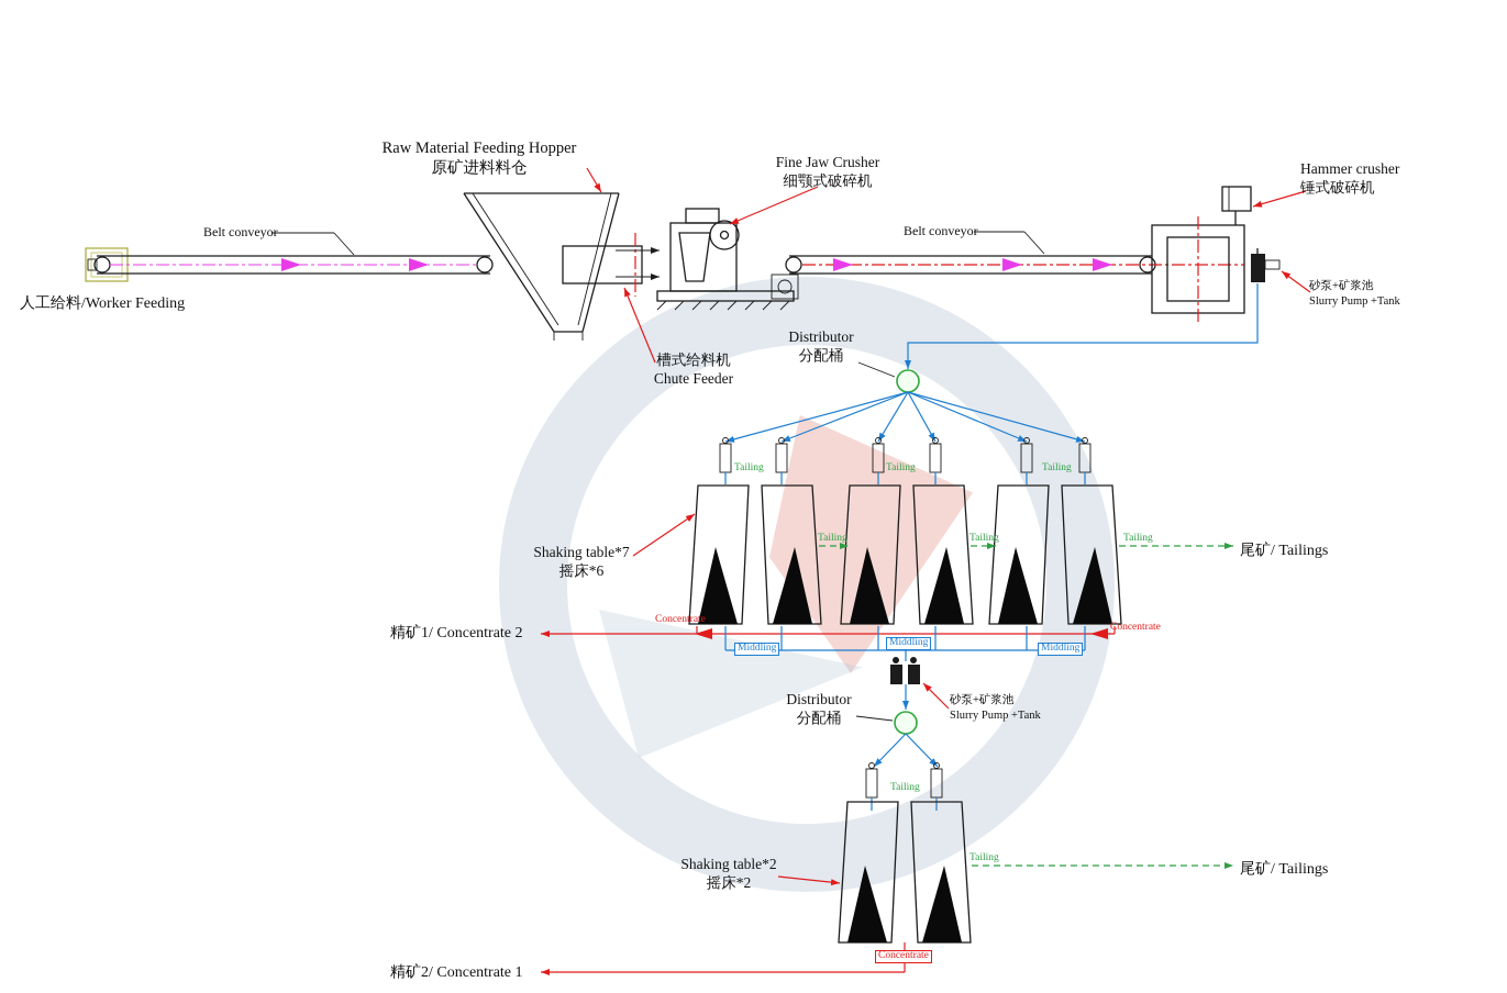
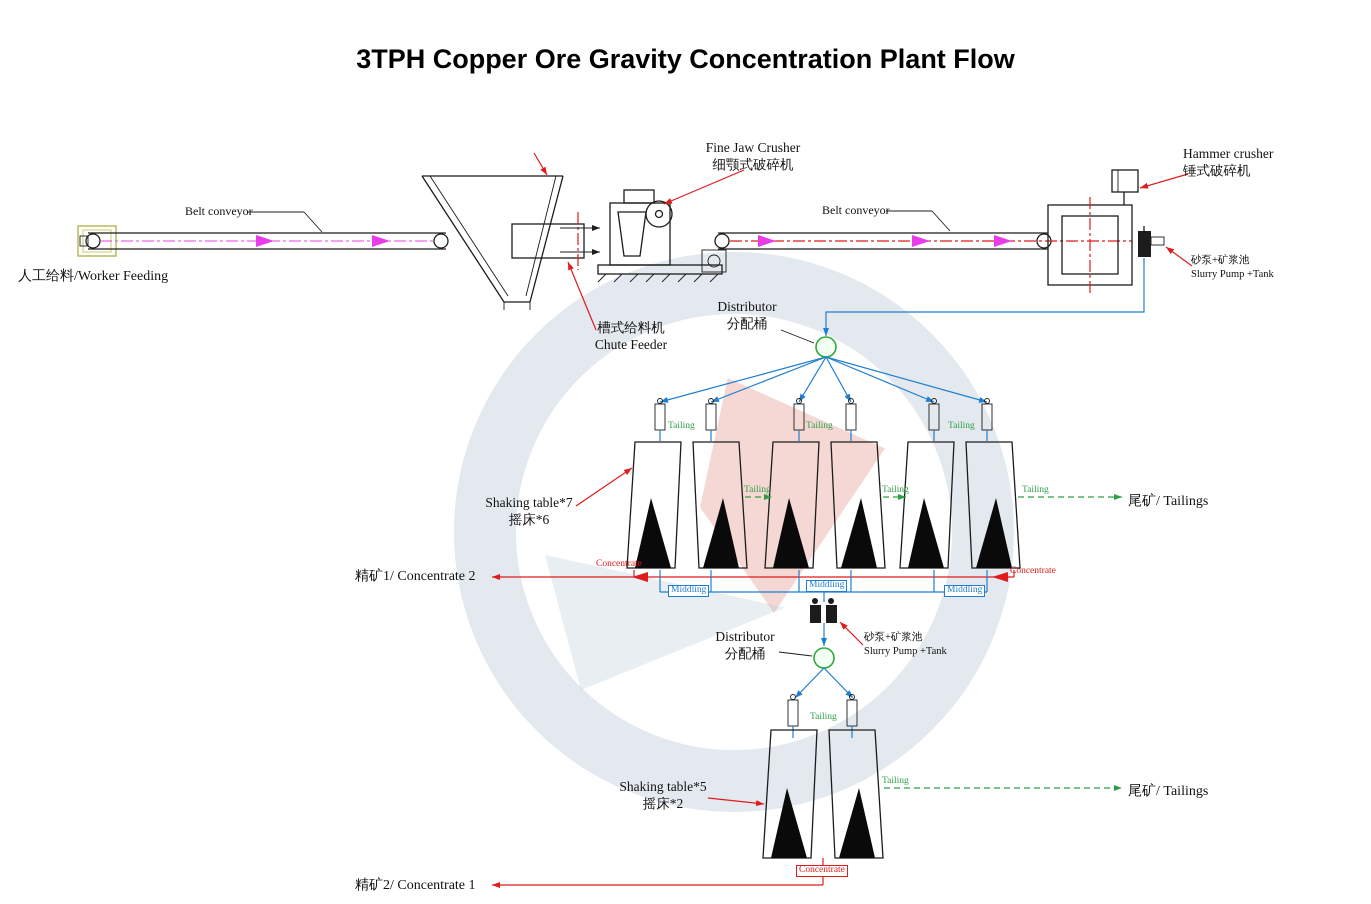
+ 3TPH Copper Ore Gravity Concentration Plant Flow
  人工给料/Worker Feeding
  Belt conveyor
- Raw Material Feeding Hopper
- 原矿进料料仓
  槽式给料机
  Chute Feeder
  Fine Jaw Crusher
  细颚式破碎机
  Belt conveyor
  Hammer crusher
  锤式破碎机
  砂泵+矿浆池
  Slurry Pump +Tank
  Distributor
  分配桶
  Shaking table*7
  摇床*6
  尾矿/ Tailings
  精矿1/ Concentrate 2
  Distributor
  分配桶
  砂泵+矿浆池
  Slurry Pump +Tank
- Shaking table*2
+ Shaking table*5
  摇床*2
  尾矿/ Tailings
  精矿2/ Concentrate 1
  Tailing
  Tailing
  Tailing
  Tailing
  Tailing
  Tailing
  Tailing
  Tailing
  Middling
  Middling
  Middling
  Concentrate
  Concentrate
  Concentrate
